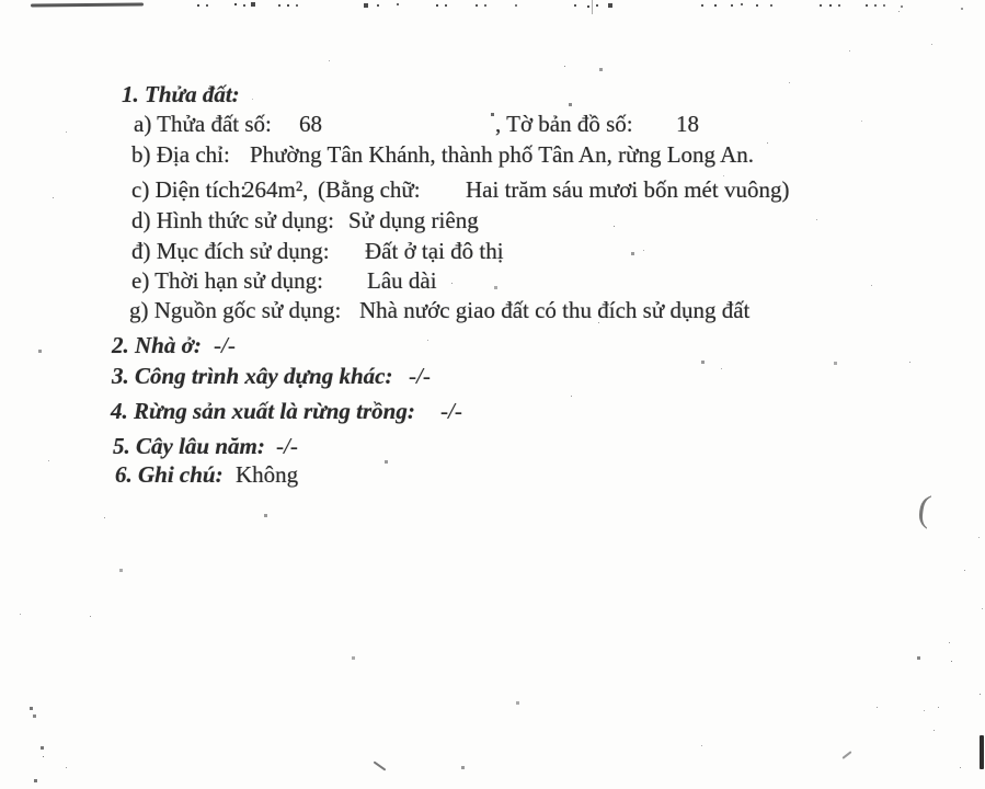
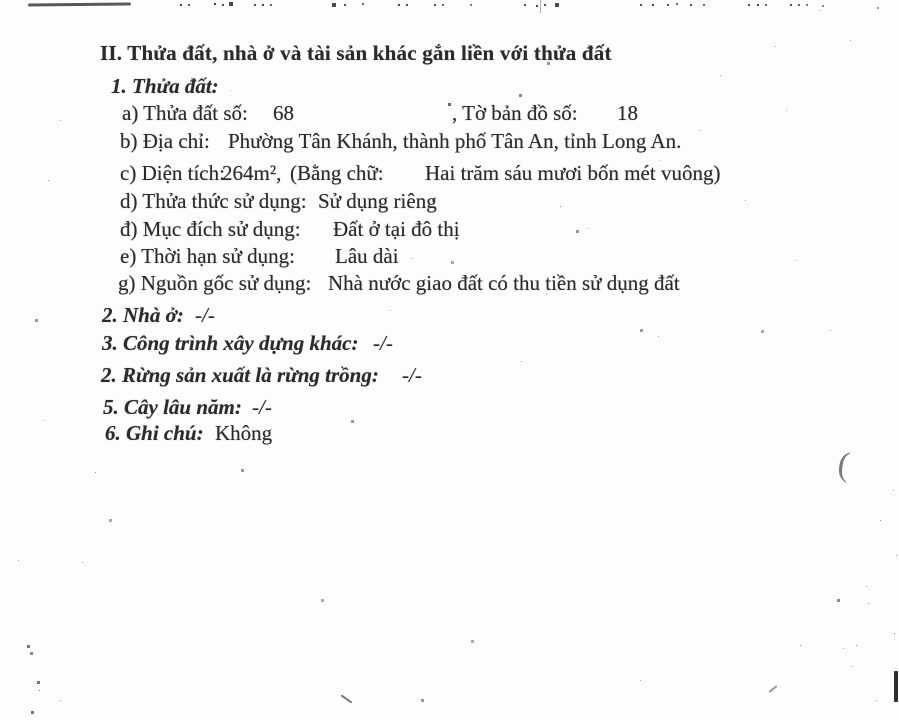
+ II. Thửa đất, nhà ở và tài sản khác gắn liền với thửa đất
  1. Thửa đất:
  a) Thửa đất số:
  68
  , Tờ bản đồ số:
  18
  b) Địa chỉ:
- Phường Tân Khánh, thành phố Tân An, rừng Long An.
+ Phường Tân Khánh, thành phố Tân An, tỉnh Long An.
  c) Diện tích:
  264m²,
  (Bằng chữ:
  Hai trăm sáu mươi bốn mét vuông)
- d) Hình thức sử dụng:
+ d) Thửa thức sử dụng:
  Sử dụng riêng
  đ) Mục đích sử dụng:
  Đất ở tại đô thị
  e) Thời hạn sử dụng:
  Lâu dài
  g) Nguồn gốc sử dụng:
- Nhà nước giao đất có thu đích sử dụng đất
+ Nhà nước giao đất có thu tiền sử dụng đất
  2. Nhà ở:
  -/-
  3. Công trình xây dựng khác:
  -/-
- 4. Rừng sản xuất là rừng trồng:
+ 2. Rừng sản xuất là rừng trồng:
  -/-
  5. Cây lâu năm:
  -/-
  6. Ghi chú:
  Không
